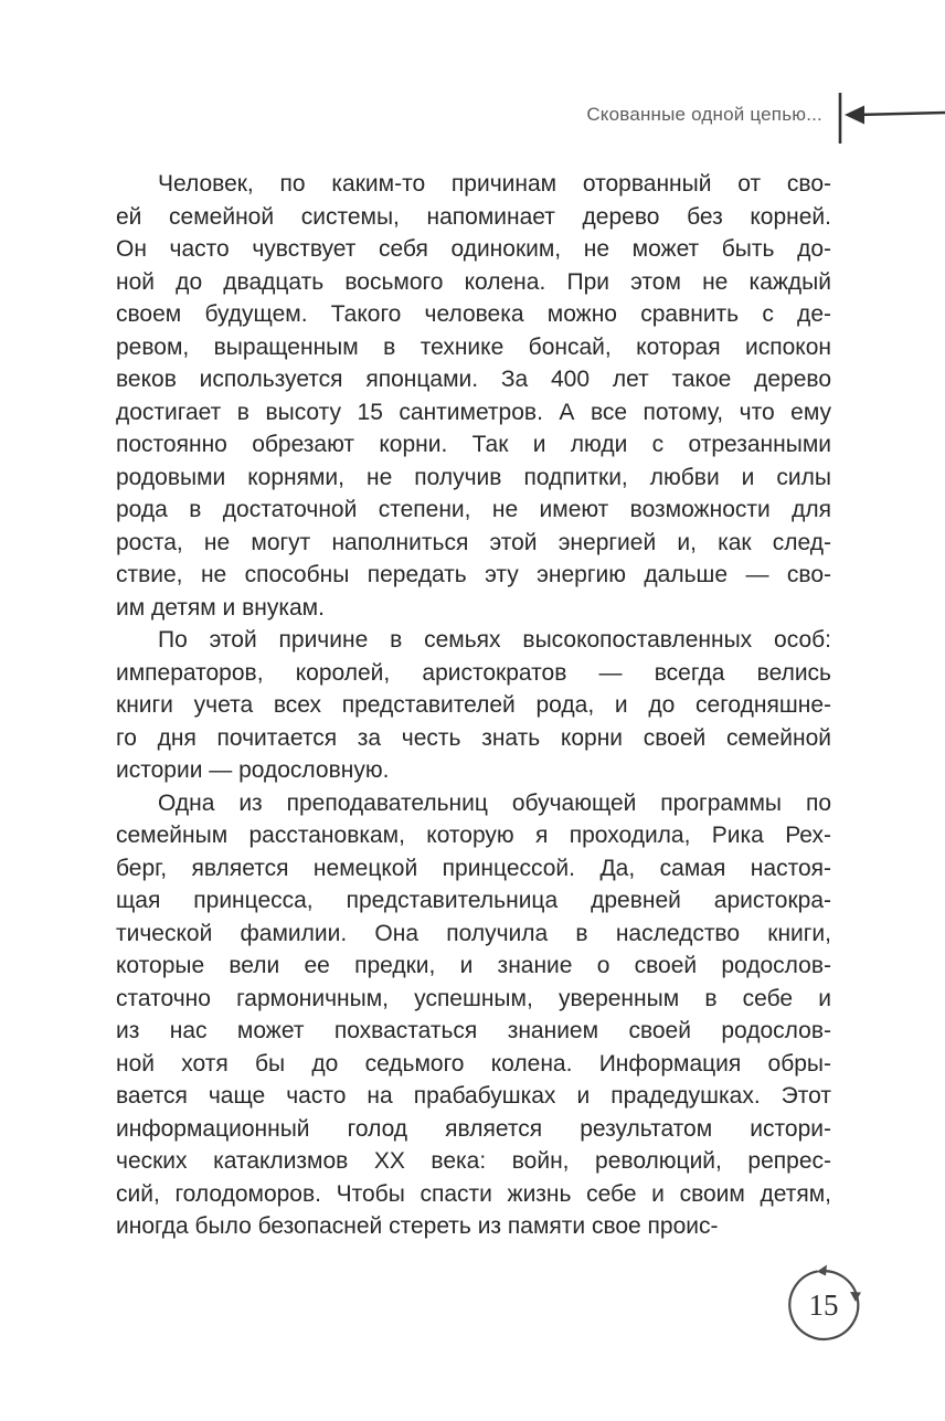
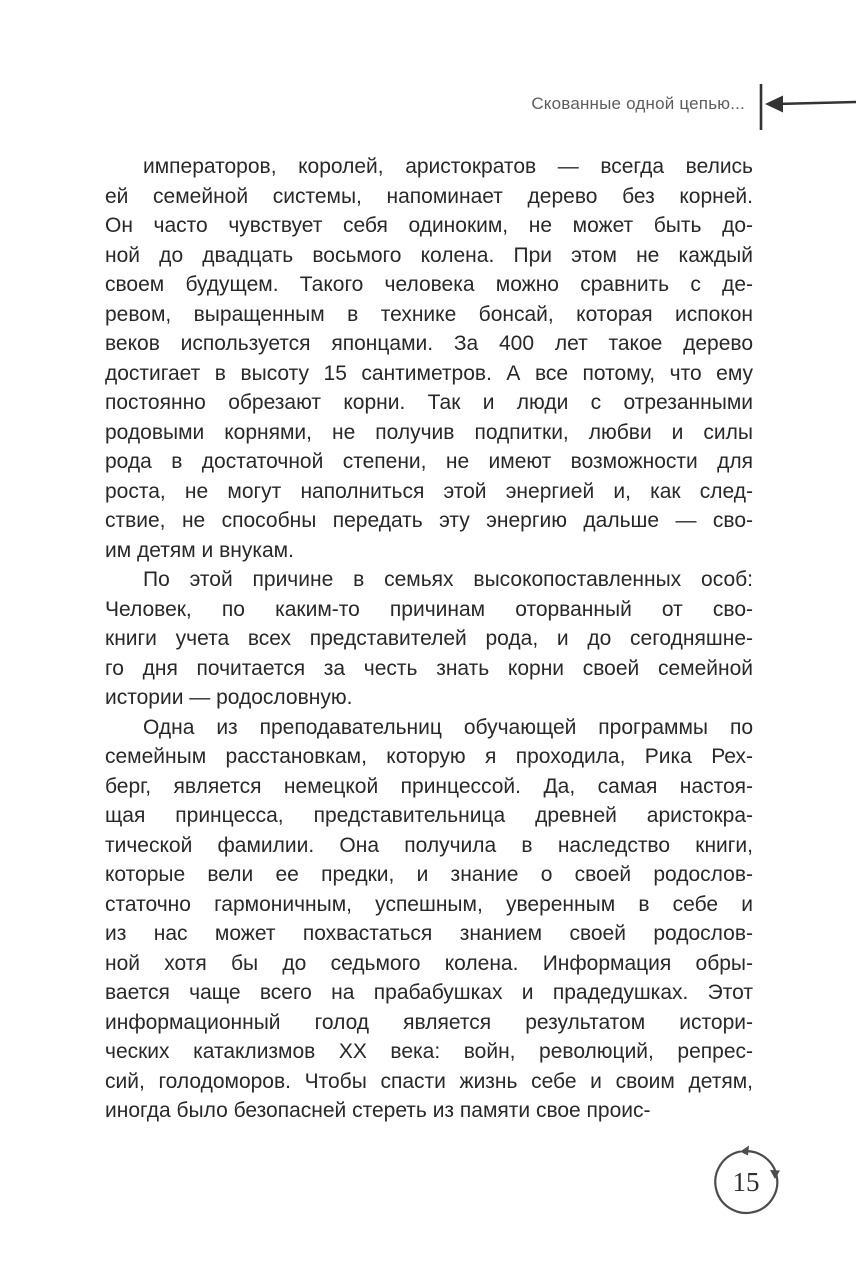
  Скованные одной цепью...
- Человек, по каким-то причинам оторванный от сво-
+ императоров, королей, аристократов — всегда велись
  ей семейной системы, напоминает дерево без корней.
  Он часто чувствует себя одиноким, не может быть до-
  ной до двадцать восьмого колена. При этом не каждый
  своем будущем. Такого человека можно сравнить с де-
  ревом, выращенным в технике бонсай, которая испокон
  веков используется японцами. За 400 лет такое дерево
  достигает в высоту 15 сантиметров. А все потому, что ему
  постоянно обрезают корни. Так и люди с отрезанными
  родовыми корнями, не получив подпитки, любви и силы
  рода в достаточной степени, не имеют возможности для
  роста, не могут наполниться этой энергией и, как след-
  ствие, не способны передать эту энергию дальше — сво-
  им детям и внукам.
  По этой причине в семьях высокопоставленных особ:
- императоров, королей, аристократов — всегда велись
+ Человек, по каким-то причинам оторванный от сво-
  книги учета всех представителей рода, и до сегодняшне-
  го дня почитается за честь знать корни своей семейной
  истории — родословную.
  Одна из преподавательниц обучающей программы по
  семейным расстановкам, которую я проходила, Рика Рех-
  берг, является немецкой принцессой. Да, самая настоя-
  щая принцесса, представительница древней аристокра-
  тической фамилии. Она получила в наследство книги,
  которые вели ее предки, и знание о своей родослов-
  статочно гармоничным, успешным, уверенным в себе и
  из нас может похвастаться знанием своей родослов-
  ной хотя бы до седьмого колена. Информация обры-
- вается чаще часто на прабабушках и прадедушках. Этот
+ вается чаще всего на прабабушках и прадедушках. Этот
  информационный голод является результатом истори-
  ческих катаклизмов XX века: войн, революций, репрес-
  сий, голодоморов. Чтобы спасти жизнь себе и своим детям,
  иногда было безопасней стереть из памяти свое проис-
  15
